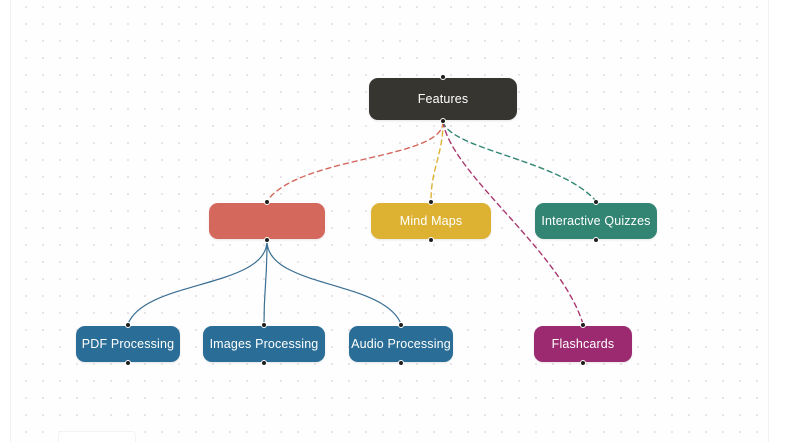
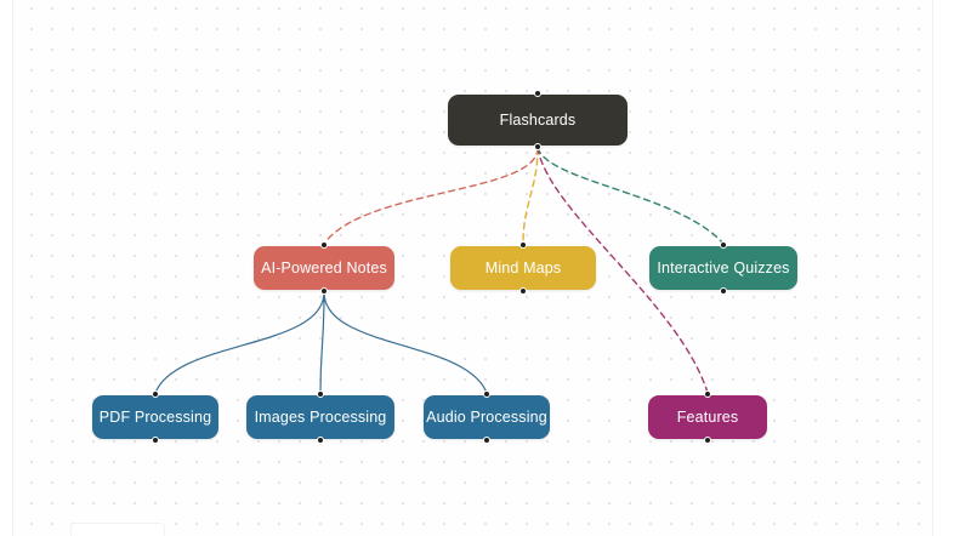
- Features
+ Flashcards
+ AI-Powered Notes
  Mind Maps
  Interactive Quizzes
  PDF Processing
  Images Processing
  Audio Processing
- Flashcards
+ Features
